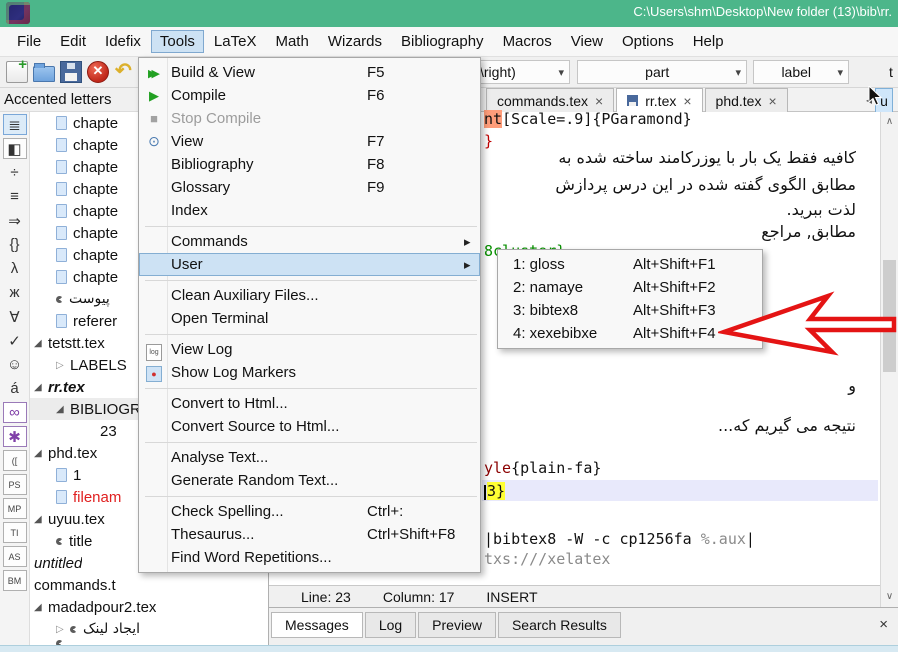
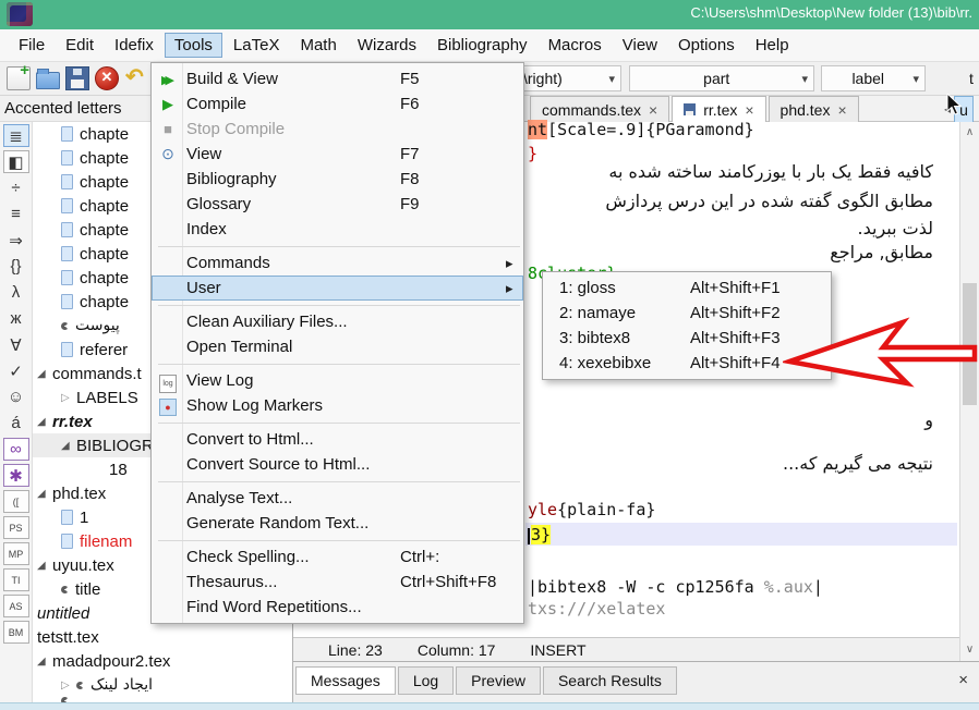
  C:\Users\shm\Desktop\New folder (13)\bib\rr.
  File
  Edit
  Idefix
  Tools
  LaTeX
  Math
  Wizards
  Bibliography
  Macros
  View
  Options
  Help
  \right)
  ▾
  part
  ▾
  label
  ▾
  t
  Accented letters
  ≣
  ◧
  ÷
  ≡
  ⇒
  {}
  λ
  ж
  ∀
  ✓
  ☺
  á
  ∞
  ✱
  ([
  PS
  MP
  TI
  AS
  BM
  chapte
  chapte
  chapte
  chapte
  chapte
  chapte
  chapte
  chapte
  پیوست
  referer
- tetstt.tex
+ commands.t
  LABELS
  rr.tex
  BIBLIOGR
- 23
+ 18
  phd.tex
  1
  filenam
  uyuu.tex
  title
  untitled
- commands.t
+ tetstt.tex
  madadpour2.tex
  ایجاد لینک
  commands.tex
  ×
  rr.tex
  ×
  phd.tex
  ×
  u
  nt[Scale=.9]{PGaramond}
  }
  کافیه فقط یک بار با یوزرکامند ساخته شده به
  مطابق الگوی گفته شده در این درس پردازش
  لذت ببرید.
  مطابق, مراجع
  و
  نتیجه می گیریم که...
  yle{plain-fa}
  3}
  |bibtex8 -W -c cp1256fa %.aux|
  txs:///xelatex
  ∧
  ∨
  Line: 23
  Column: 17
  INSERT
  Messages
  Log
  Preview
  Search Results
  ×
  Build & View
  F5
  Compile
  F6
  Stop Compile
  View
  F7
  Bibliography
  F8
  Glossary
  F9
  Index
  Commands
  User
  Clean Auxiliary Files...
  Open Terminal
  View Log
  Show Log Markers
  Convert to Html...
  Convert Source to Html...
  Analyse Text...
  Generate Random Text...
  Check Spelling...
  Ctrl+:
  Thesaurus...
  Ctrl+Shift+F8
  Find Word Repetitions...
  1: gloss
  Alt+Shift+F1
  2: namaye
  Alt+Shift+F2
  3: bibtex8
  Alt+Shift+F3
  4: xexebibxe
  Alt+Shift+F4
